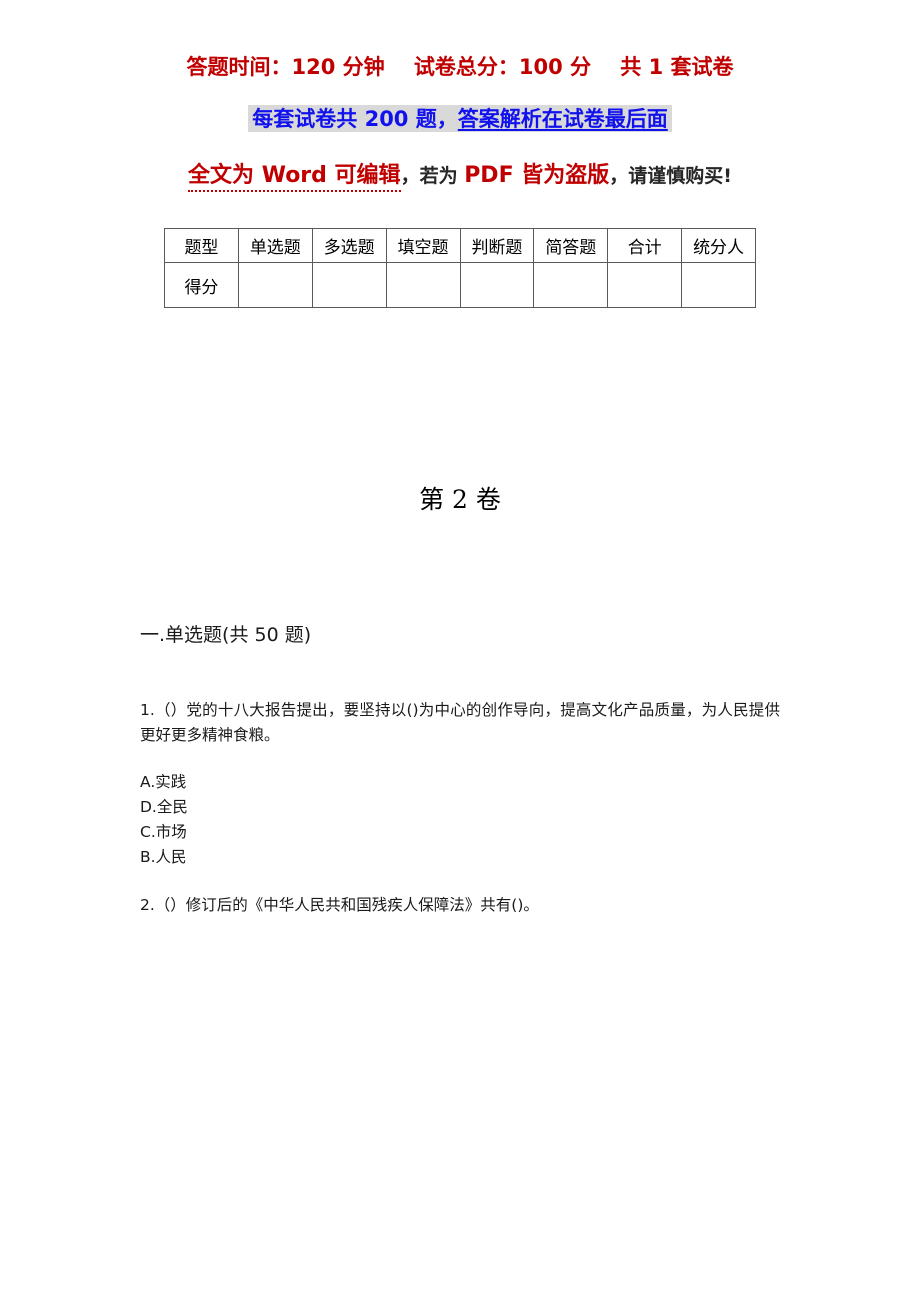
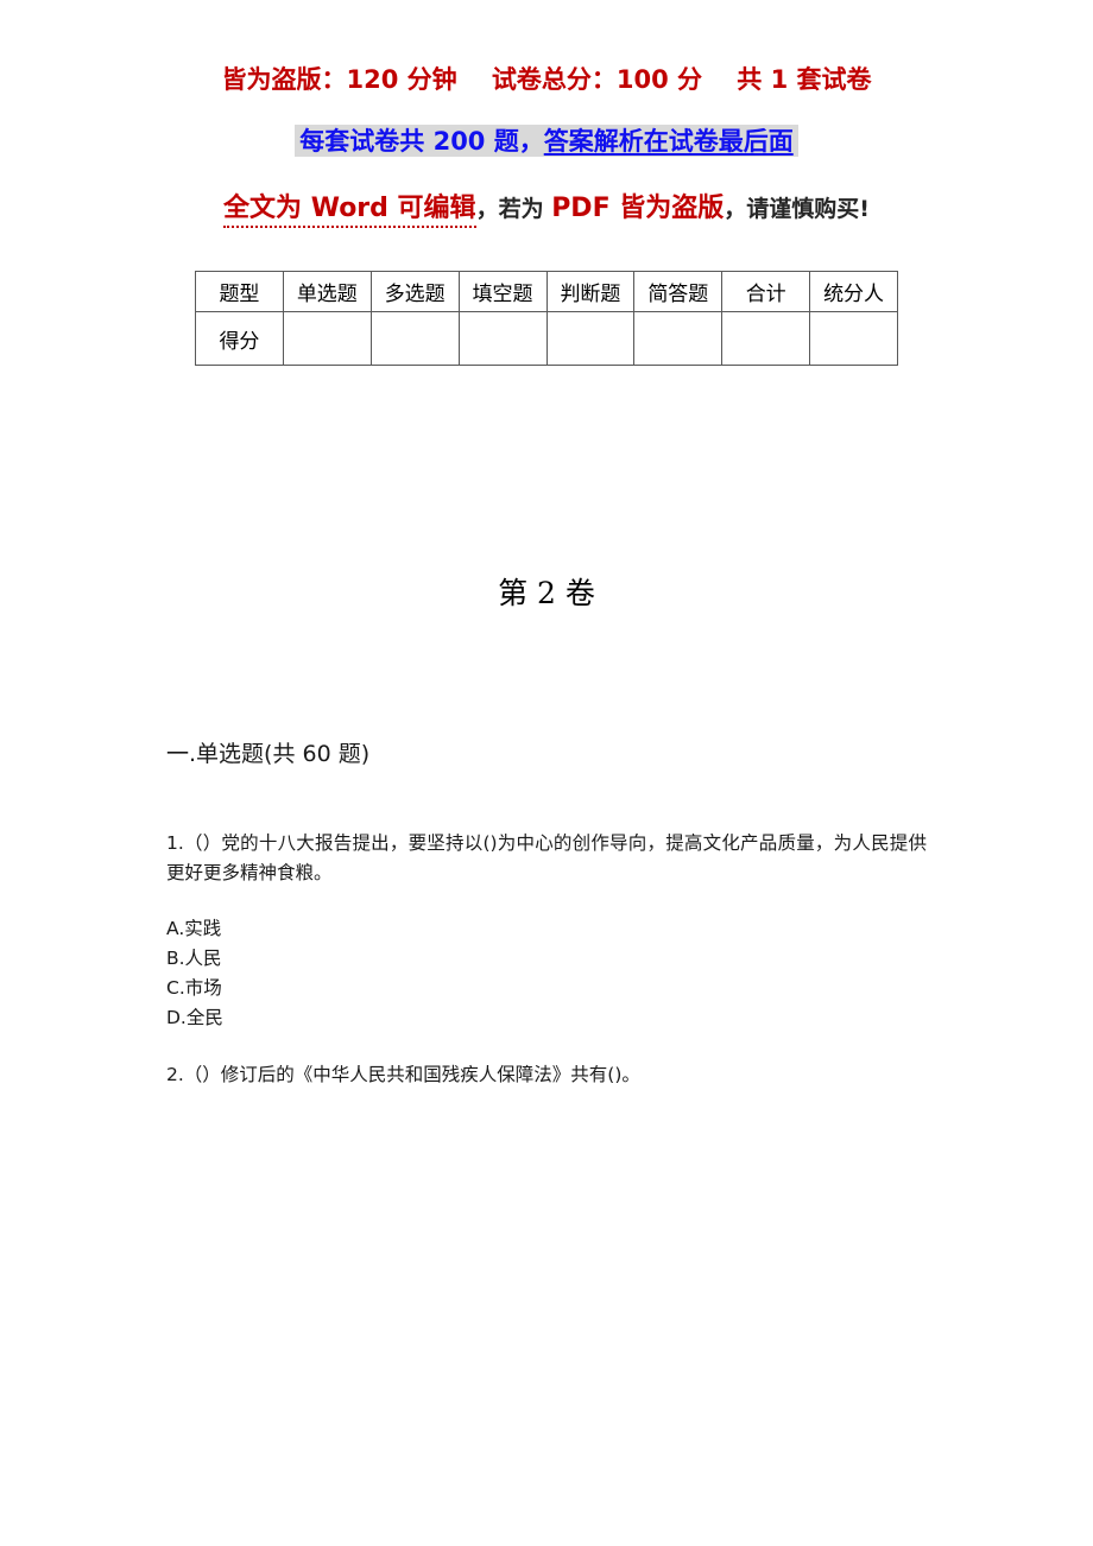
- 答题时间：120 分钟 试卷总分：100 分 共 1 套试卷
+ 皆为盗版：120 分钟 试卷总分：100 分 共 1 套试卷
  每套试卷共 200 题，答案解析在试卷最后面
  全文为 Word 可编辑，若为 PDF 皆为盗版，请谨慎购买!
  题型	单选题	多选题	填空题	判断题	简答题	合计	统分人
  得分
  第 2 卷
- 一.单选题(共 50 题)
+ 一.单选题(共 60 题)
  1.（）党的十八大报告提出，要坚持以()为中心的创作导向，提高文化产品质量，为人民提供更好更多精神食粮。
  A.实践
- D.全民
+ B.人民
  C.市场
- B.人民
+ D.全民
  2.（）修订后的《中华人民共和国残疾人保障法》共有()。
